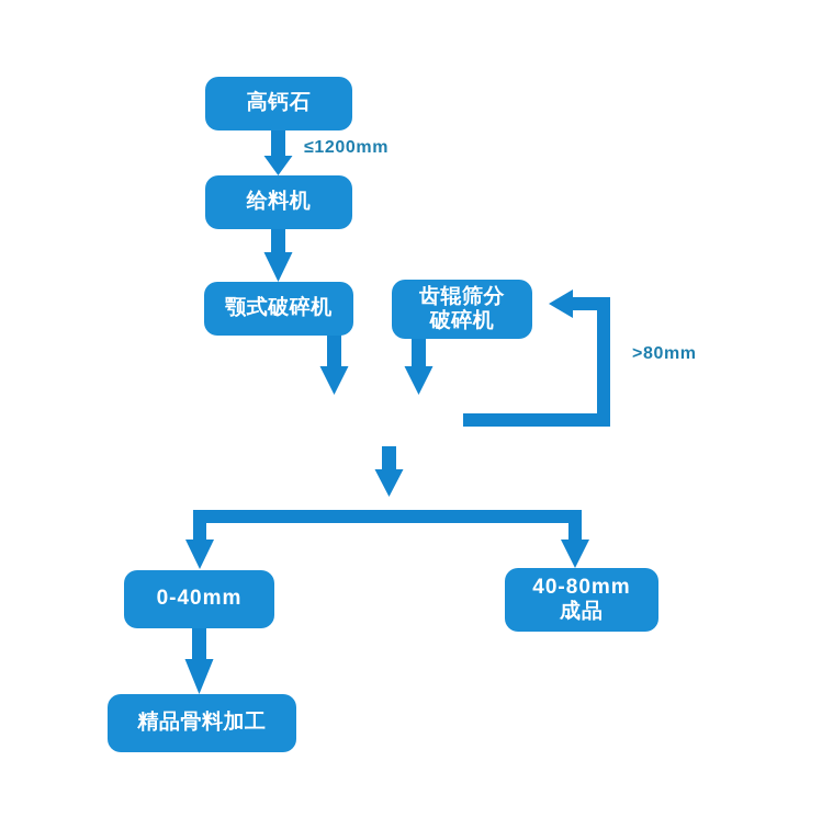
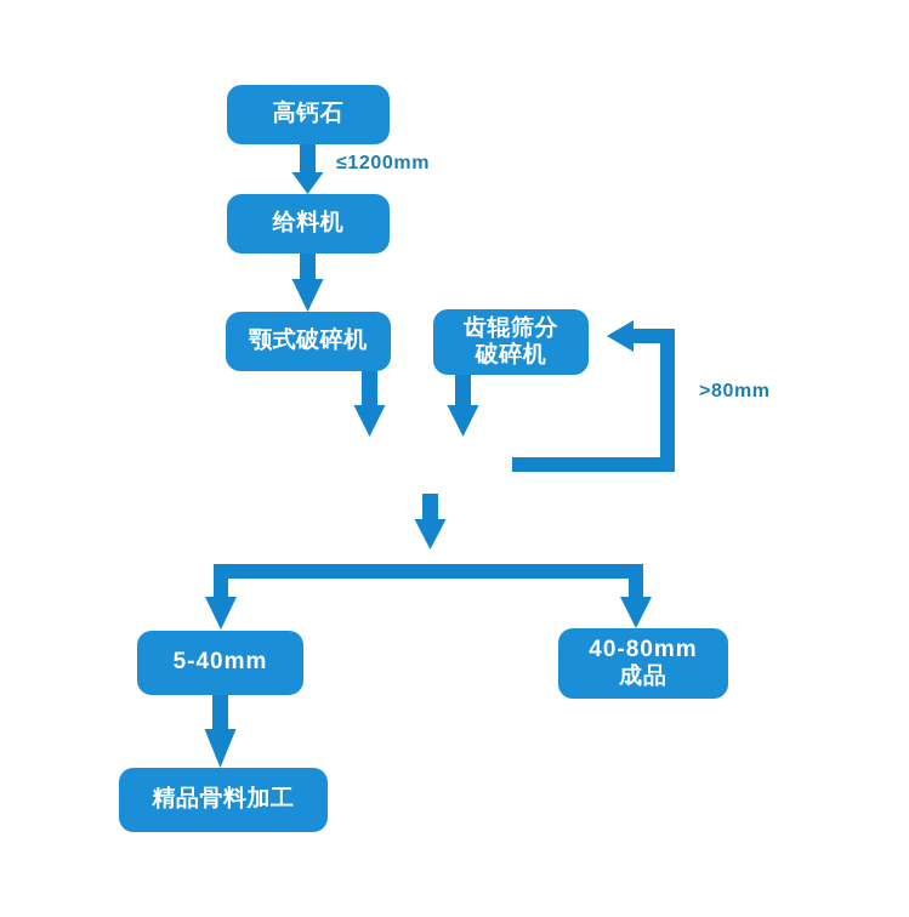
  高钙石
  给料机
  颚式破碎机
  齿辊筛分
  破碎机
- 0-40mm
+ 5-40mm
  40-80mm
  成品
  精品骨料加工
  ≤1200mm
  >80mm
